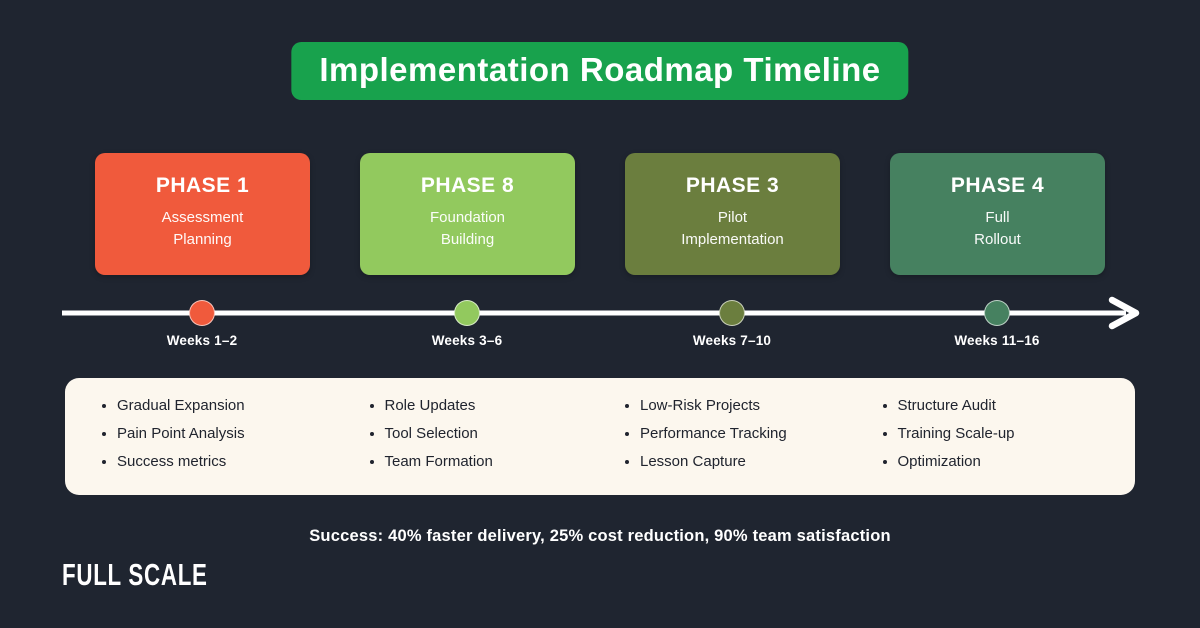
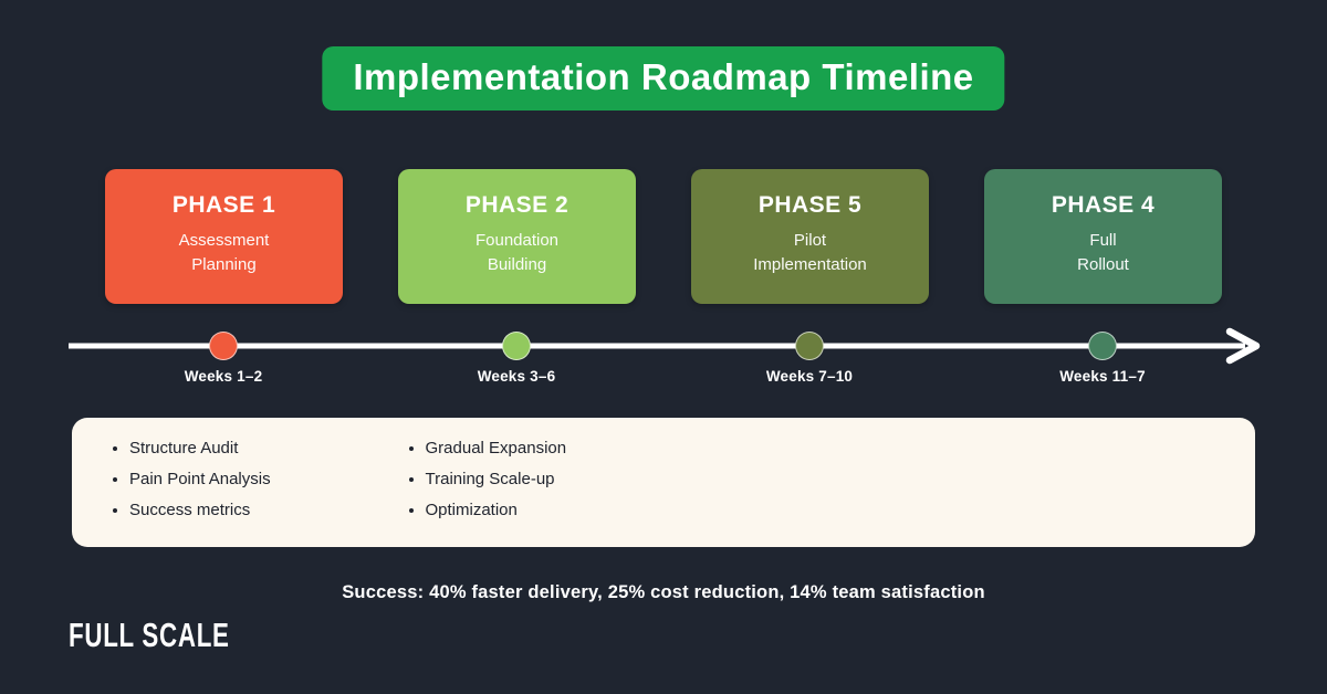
  Implementation Roadmap Timeline
  PHASE 1
  Assessment
  Planning
- PHASE 8
+ PHASE 2
  Foundation
  Building
- PHASE 3
+ PHASE 5
  Pilot
  Implementation
  PHASE 4
  Full
  Rollout
  Weeks 1–2
  Weeks 3–6
  Weeks 7–10
- Weeks 11–16
+ Weeks 11–7
- Gradual Expansion
+ Structure Audit
  Pain Point Analysis
  Success metrics
- Role Updates
- Tool Selection
- Team Formation
- Low-Risk Projects
- Performance Tracking
- Lesson Capture
- Structure Audit
+ Gradual Expansion
  Training Scale-up
  Optimization
- Success: 40% faster delivery, 25% cost reduction, 90% team satisfaction
+ Success: 40% faster delivery, 25% cost reduction, 14% team satisfaction
  FULL SCALE
